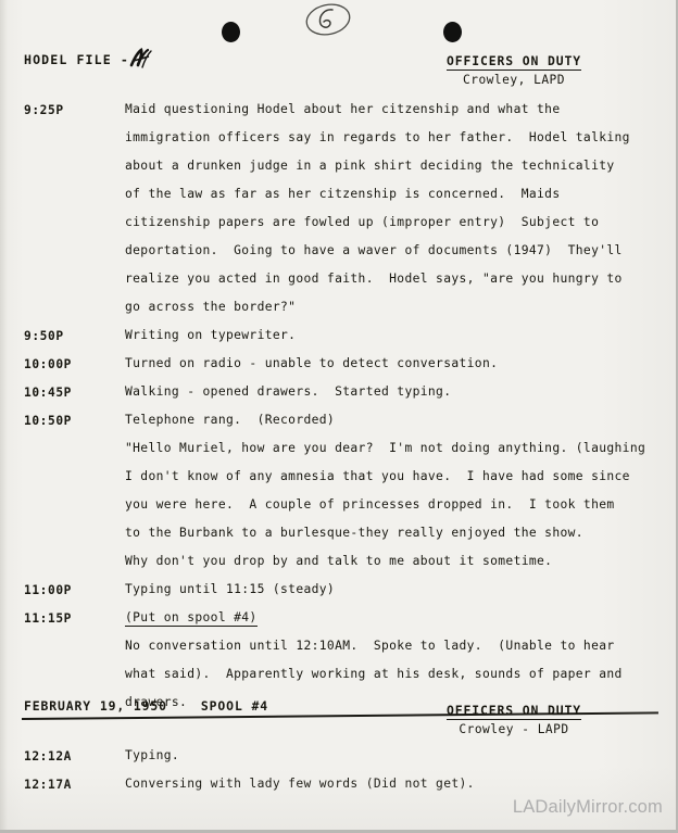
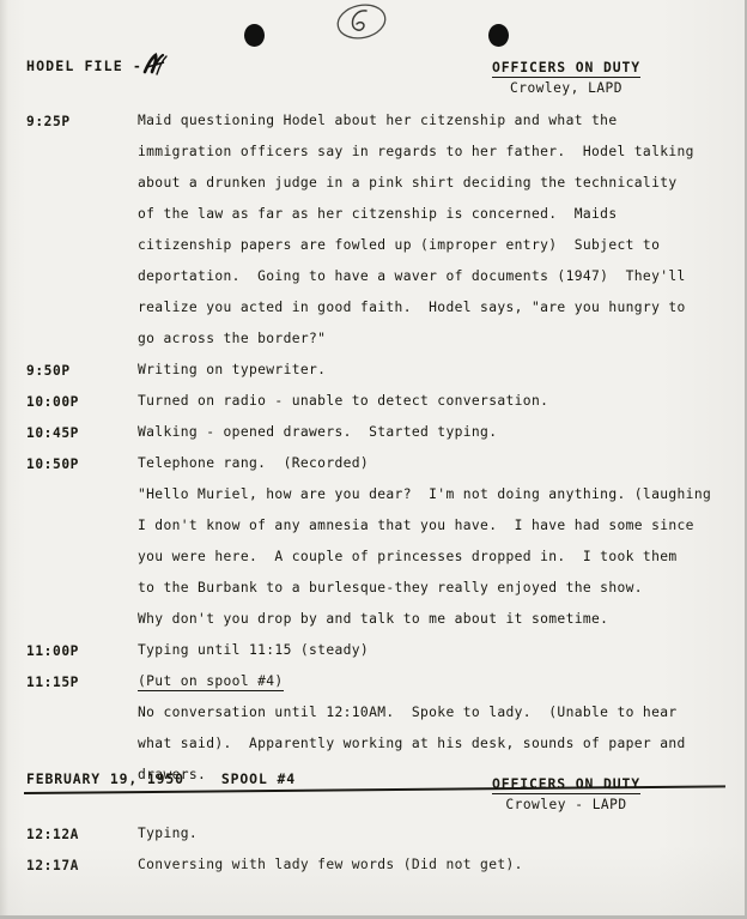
- LADailyMirror.com
